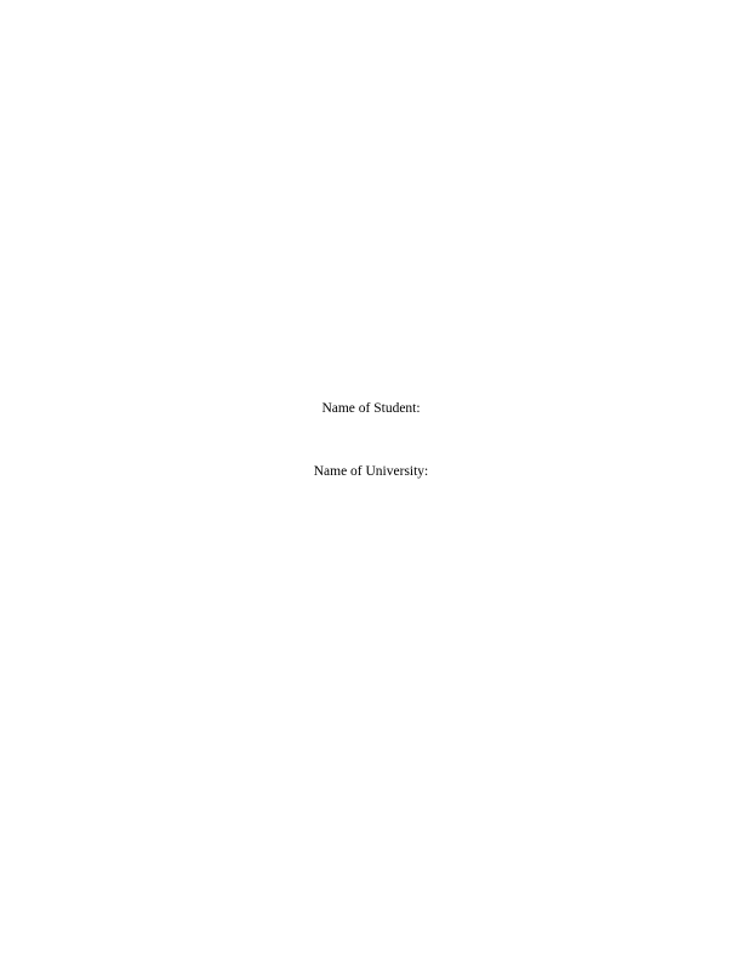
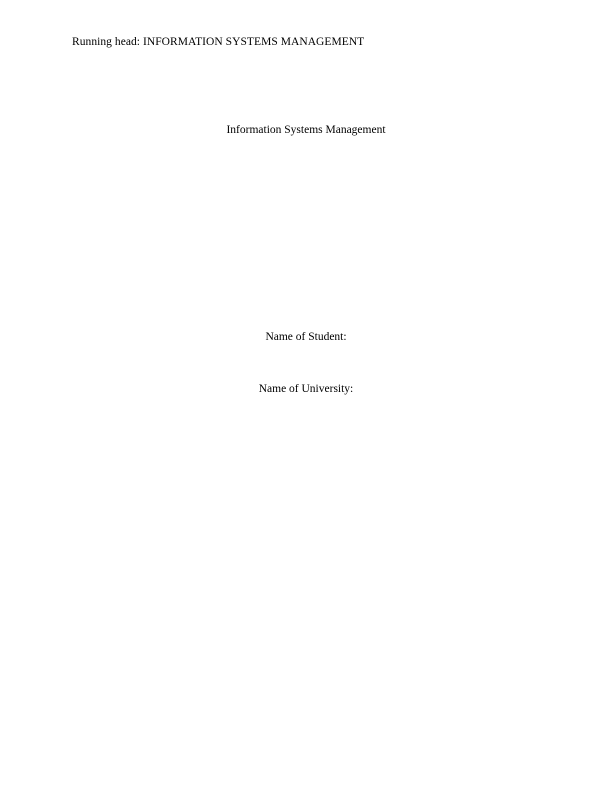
+ Running head: INFORMATION SYSTEMS MANAGEMENT
+ Information Systems Management
  Name of Student:
  Name of University:
